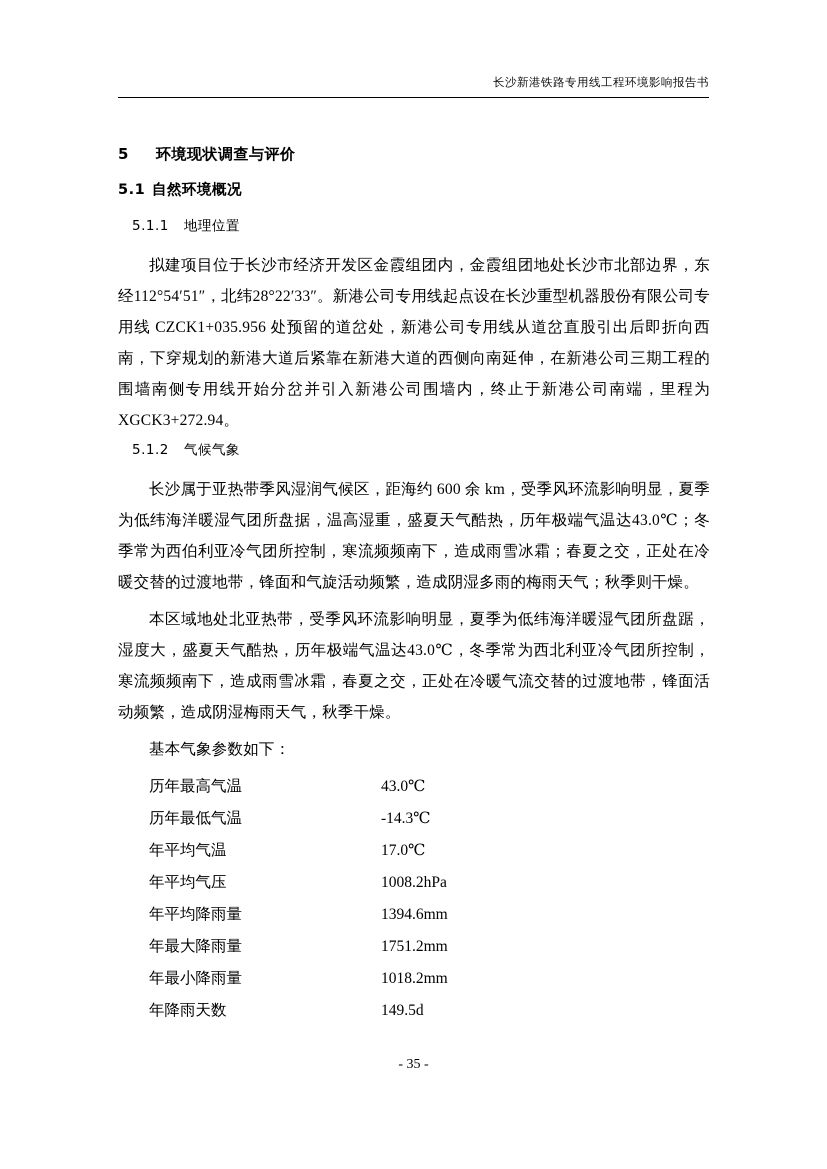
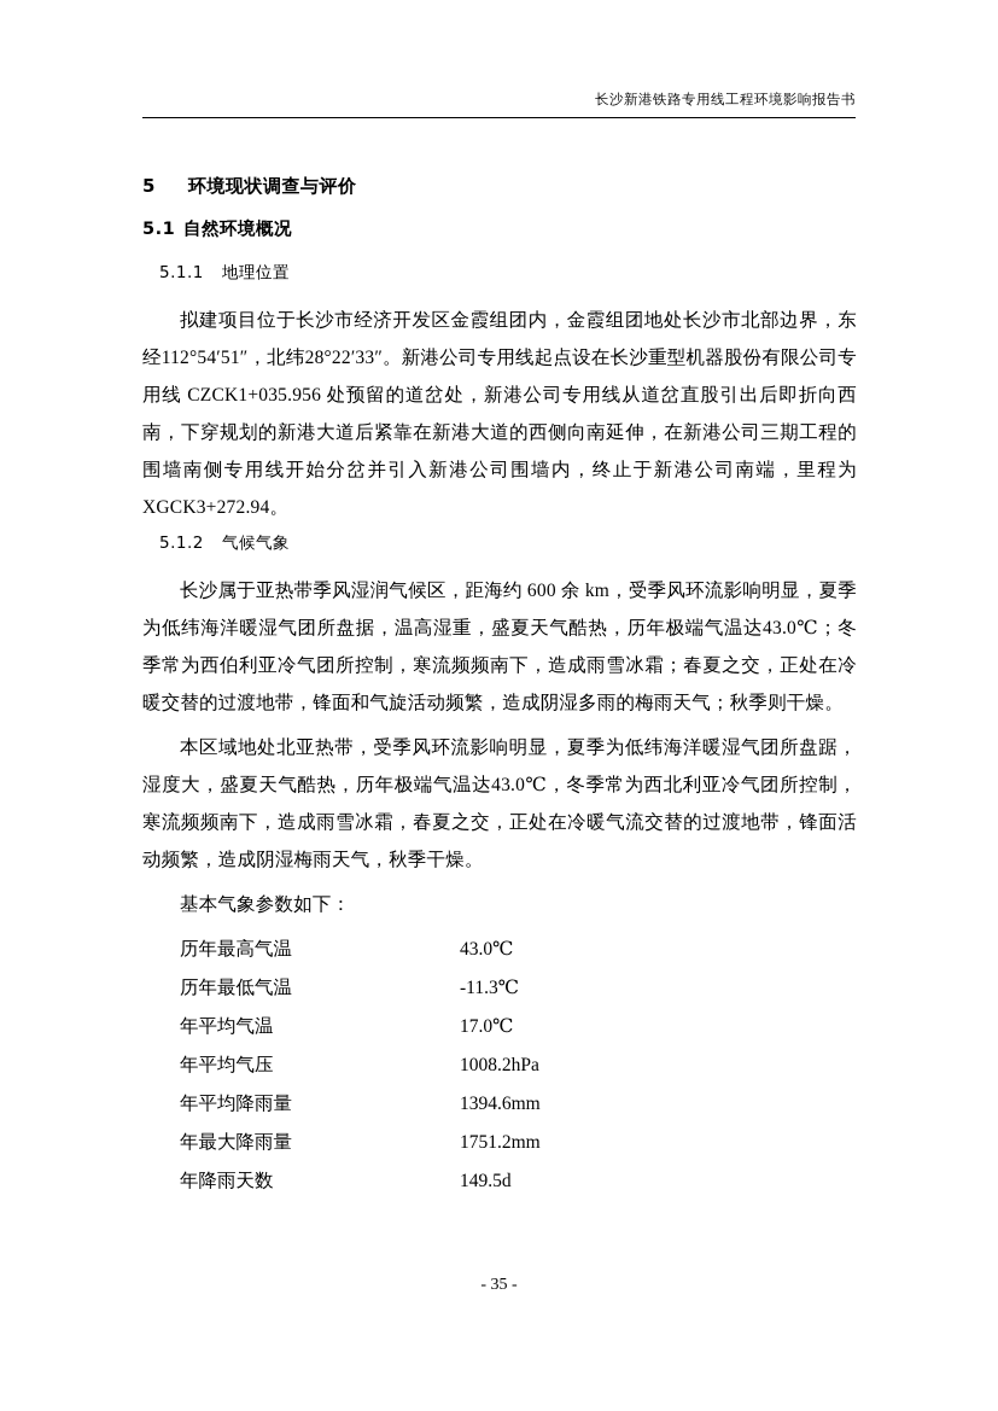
  长沙新港铁路专用线工程环境影响报告书
  5 环境现状调查与评价
  5.1 自然环境概况
  5.1.1 地理位置
  拟建项目位于长沙市经济开发区金霞组团内，金霞组团地处长沙市北部边界，东经112°54′51″，北纬28°22′33″。新港公司专用线起点设在长沙重型机器股份有限公司专用线 CZCK1+035.956 处预留的道岔处，新港公司专用线从道岔直股引出后即折向西南，下穿规划的新港大道后紧靠在新港大道的西侧向南延伸，在新港公司三期工程的围墙南侧专用线开始分岔并引入新港公司围墙内，终止于新港公司南端，里程为 XGCK3+272.94。
  5.1.2 气候气象
  长沙属于亚热带季风湿润气候区，距海约 600 余 km，受季风环流影响明显，夏季为低纬海洋暖湿气团所盘据，温高湿重，盛夏天气酷热，历年极端气温达43.0℃；冬季常为西伯利亚冷气团所控制，寒流频频南下，造成雨雪冰霜；春夏之交，正处在冷暖交替的过渡地带，锋面和气旋活动频繁，造成阴湿多雨的梅雨天气；秋季则干燥。
  本区域地处北亚热带，受季风环流影响明显，夏季为低纬海洋暖湿气团所盘踞，湿度大，盛夏天气酷热，历年极端气温达43.0℃，冬季常为西北利亚冷气团所控制，寒流频频南下，造成雨雪冰霜，春夏之交，正处在冷暖气流交替的过渡地带，锋面活动频繁，造成阴湿梅雨天气，秋季干燥。
  基本气象参数如下：
  历年最高气温
  43.0℃
  历年最低气温
- -14.3℃
+ -11.3℃
  年平均气温
  17.0℃
  年平均气压
  1008.2hPa
  年平均降雨量
  1394.6mm
  年最大降雨量
  1751.2mm
- 年最小降雨量
- 1018.2mm
  年降雨天数
  149.5d
  - 35 -
